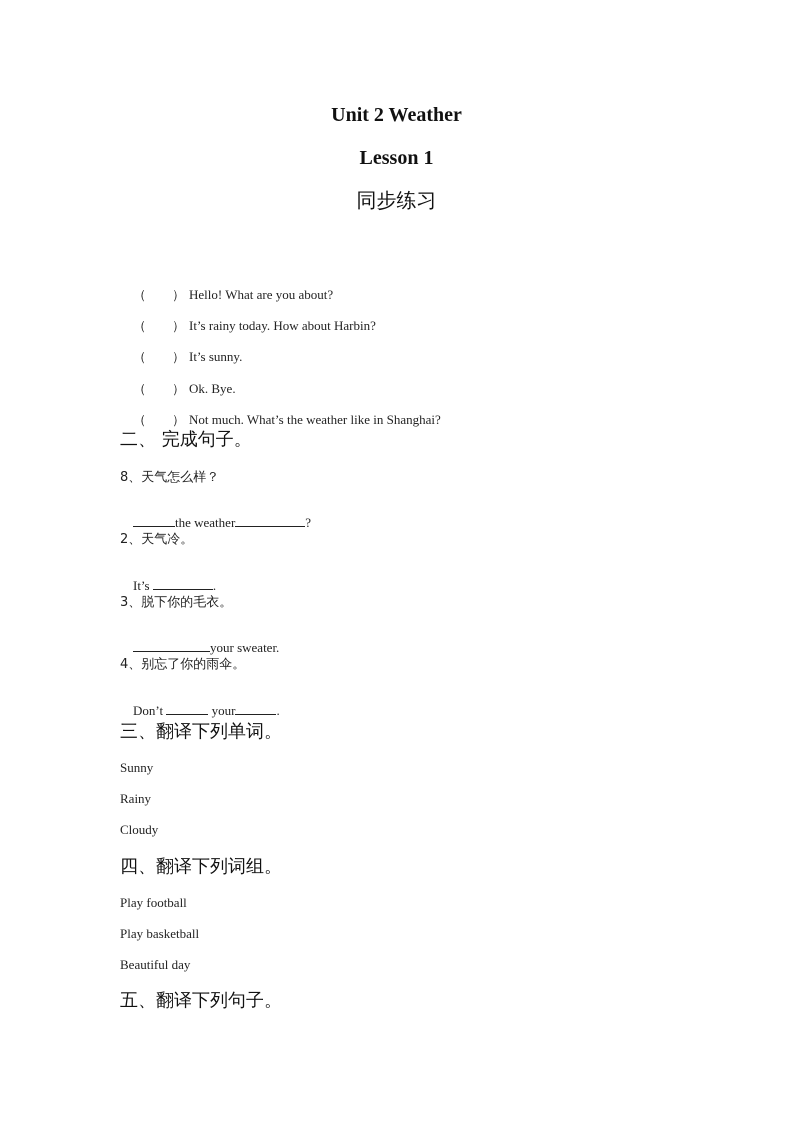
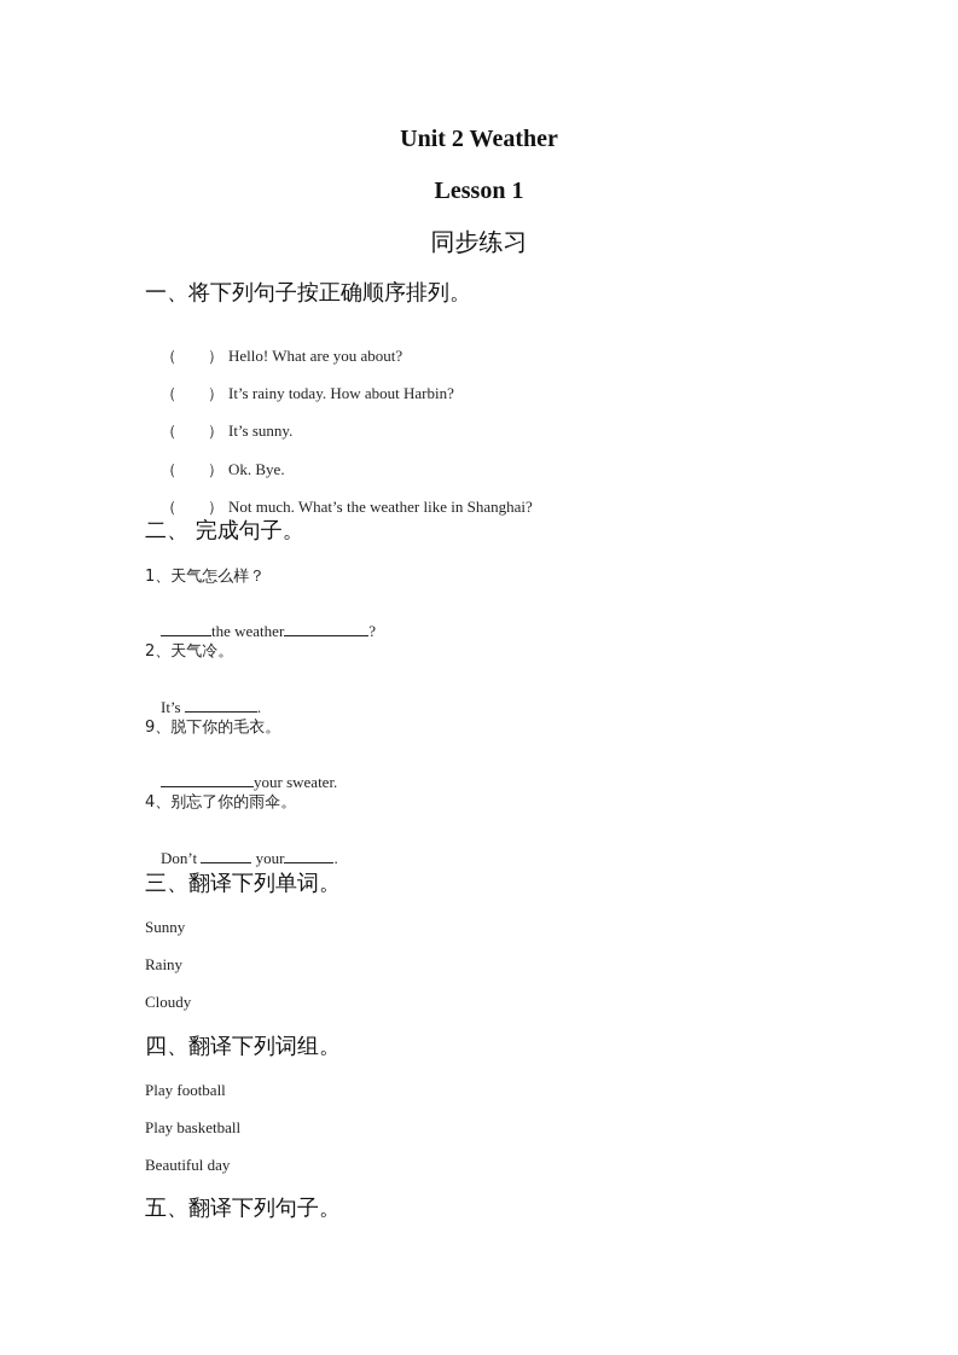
  Unit 2 Weather
  Lesson 1
  同步练习
+ 一、将下列句子按正确顺序排列。
  （ ） Hello! What are you about?
  （ ） It’s rainy today. How about Harbin?
  （ ） It’s sunny.
  （ ） Ok. Bye.
  （ ） Not much. What’s the weather like in Shanghai?
  二、 完成句子。
- 8、天气怎么样？
+ 1、天气怎么样？
  the weather ?
  2、天气冷。
  It’s .
- 3、脱下你的毛衣。
+ 9、脱下你的毛衣。
  your sweater.
  4、别忘了你的雨伞。
  Don’t your .
  三、翻译下列单词。
  Sunny
  Rainy
  Cloudy
  四、翻译下列词组。
  Play football
  Play basketball
  Beautiful day
  五、翻译下列句子。
